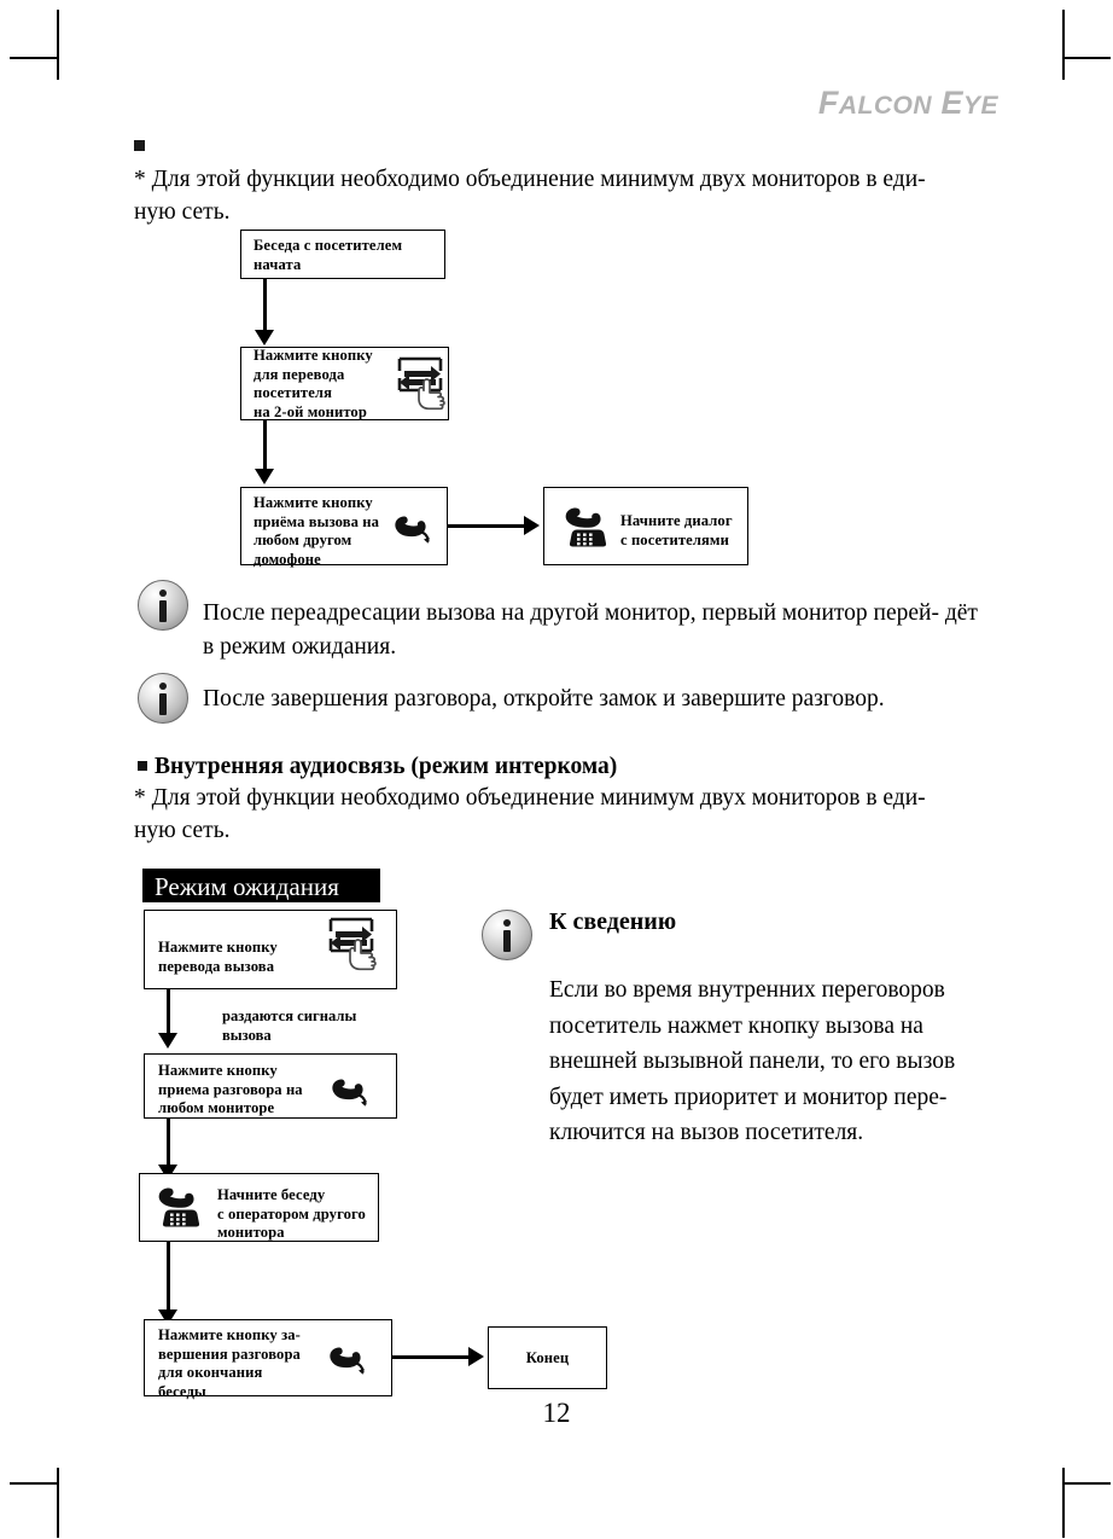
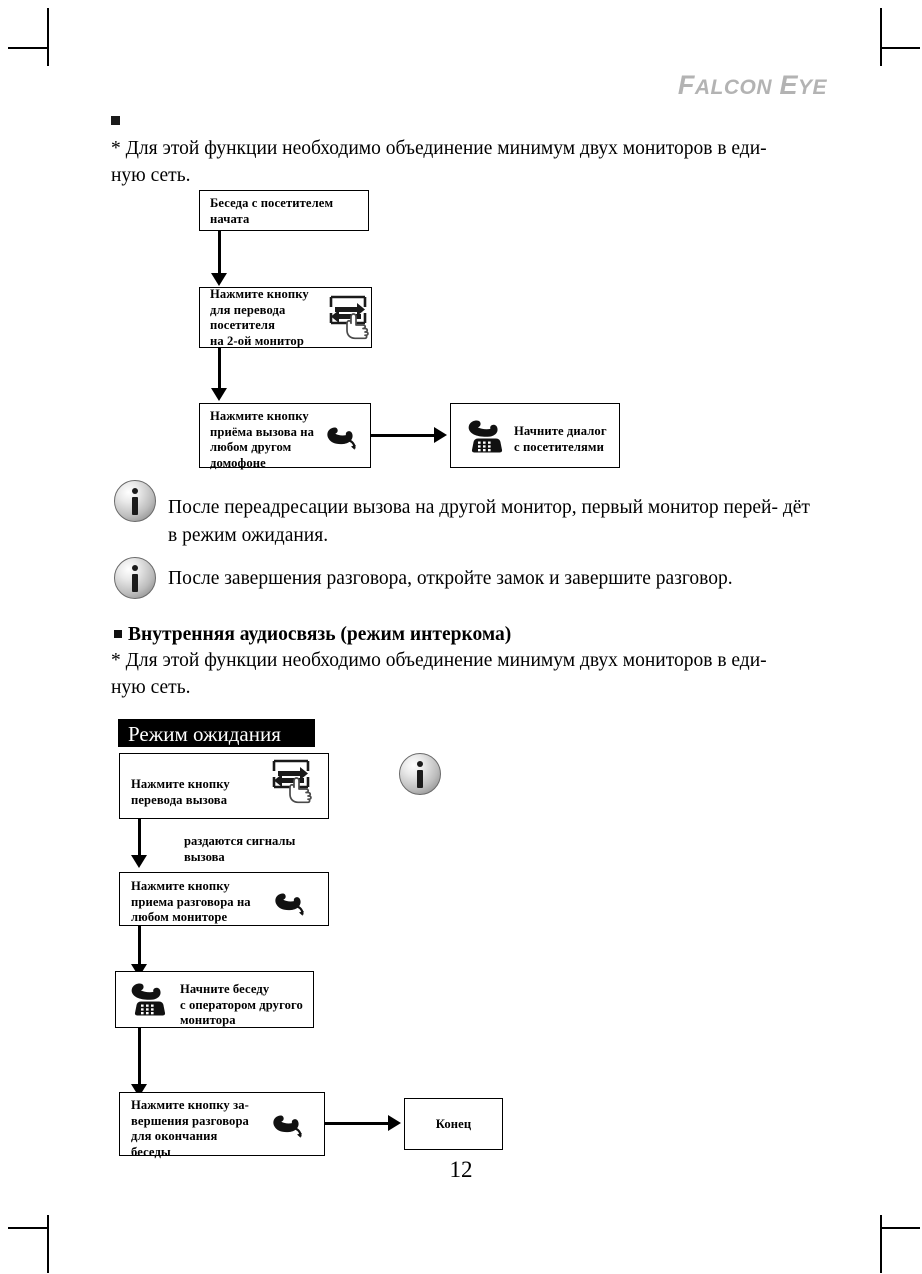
  FALCON EYE
  * Для этой функции необходимо объединение минимум двух мониторов в еди-
  ную сеть.
  Беседа с посетителем
  начата
  Нажмите кнопку
  для перевода
  посетителя
  на 2-ой монитор
  Нажмите кнопку
  приёма вызова на
  любом другом
  домофоне
  Начните диалог
  с посетителями
  После переадресации вызова на другой монитор, первый монитор перей- дёт в режим ожидания.
  После завершения разговора, откройте замок и завершите разговор.
  Внутренняя аудиосвязь (режим интеркома)
  * Для этой функции необходимо объединение минимум двух мониторов в еди-
  ную сеть.
  Режим ожидания
  Нажмите кнопку
  перевода вызова
  раздаются сигналы
  вызова
  Нажмите кнопку
  приема разговора на
  любом мониторе
  Начните беседу
  с оператором другого
  монитора
  Нажмите кнопку за-
  вершения разговора
  для окончания
  беседы
  Конец
- К сведению
- Если во время внутренних переговоров посетитель нажмет кнопку вызова на внешней вызывной панели, то его вызов будет иметь приоритет и монитор пере- ключится на вызов посетителя.
  12
